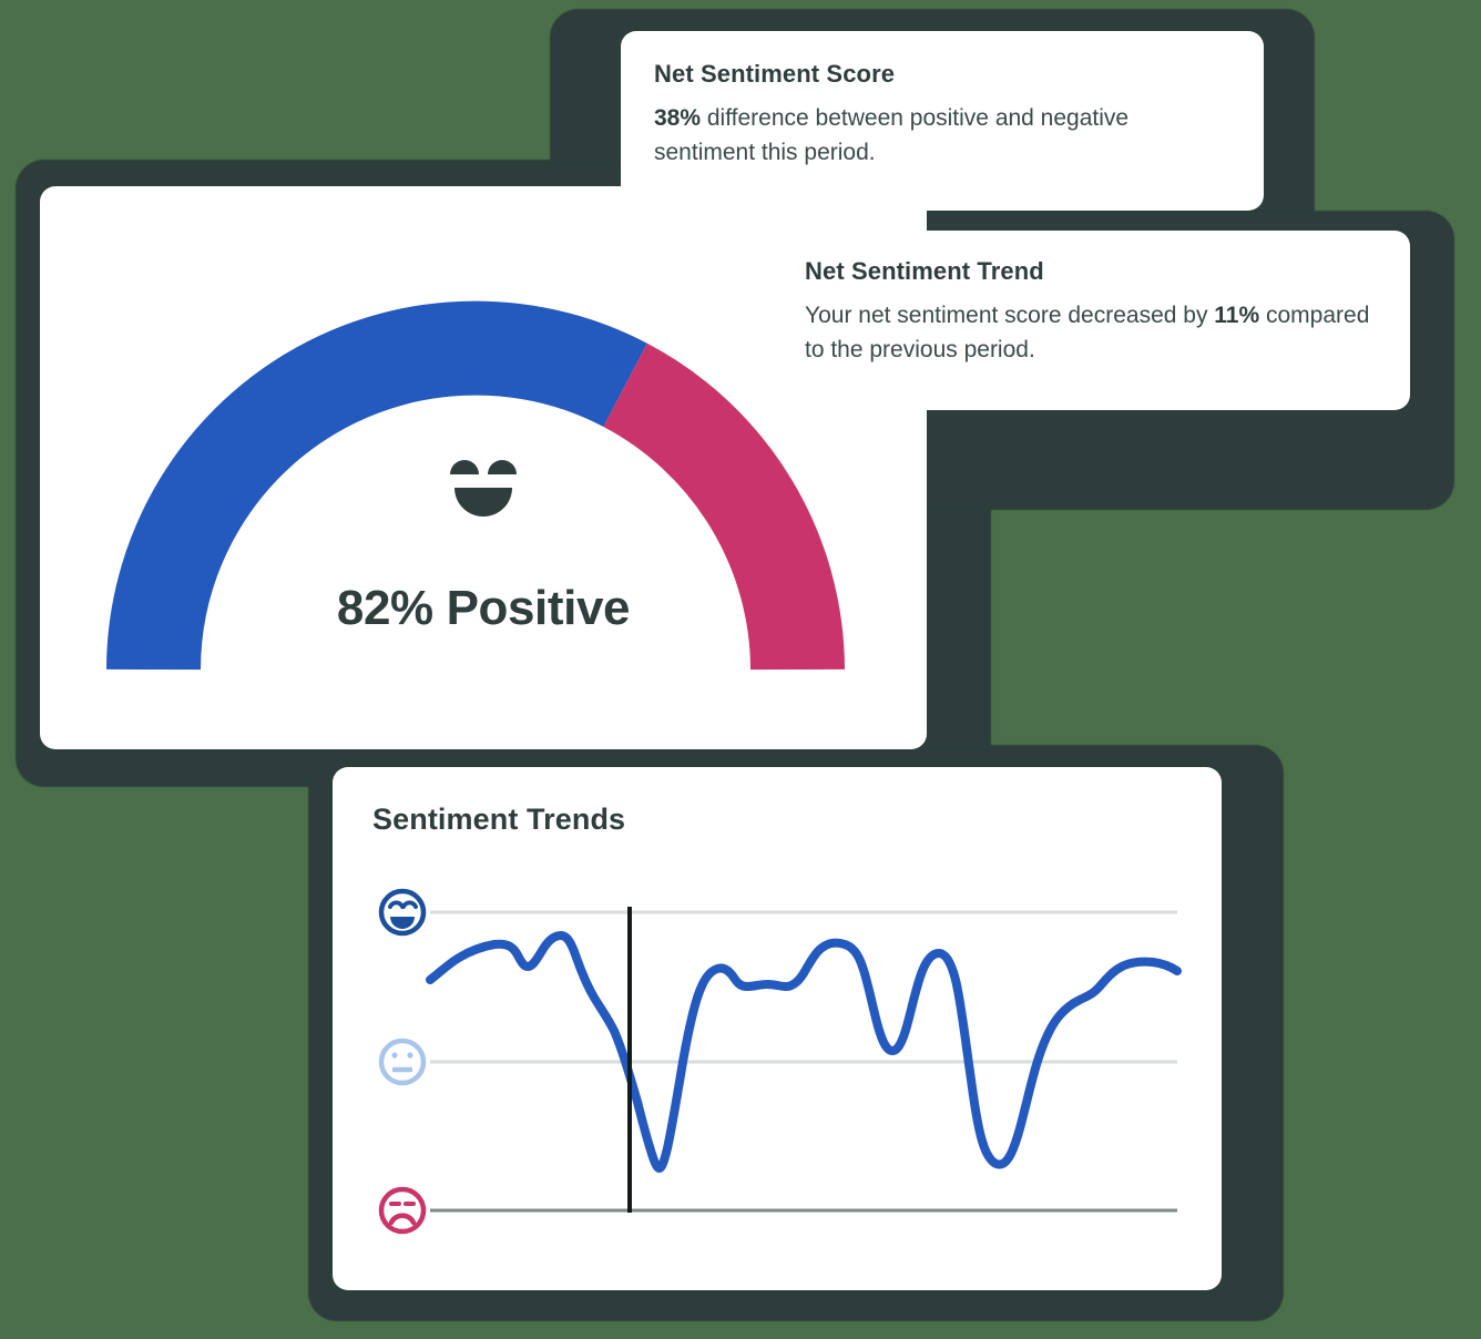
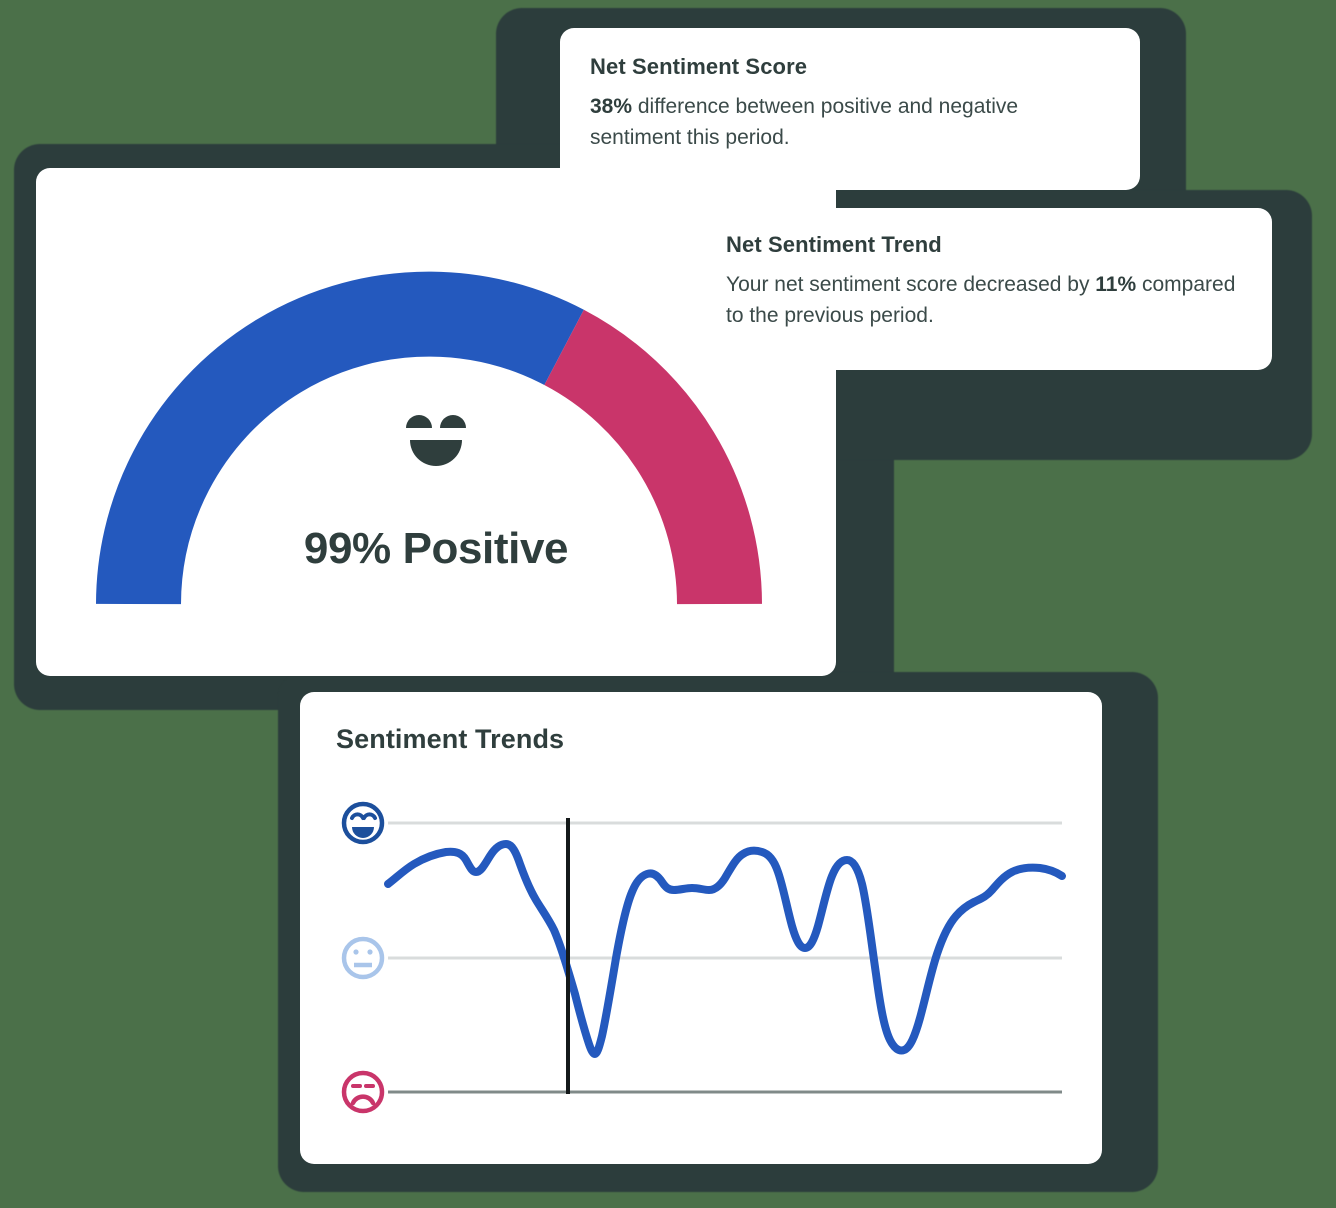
- 82% Positive
+ 99% Positive
  Sentiment Trends
  Net Sentiment Score
  38% difference between positive and negative sentiment this period.
  Net Sentiment Trend
  Your net sentiment score decreased by 11% compared to the previous period.
